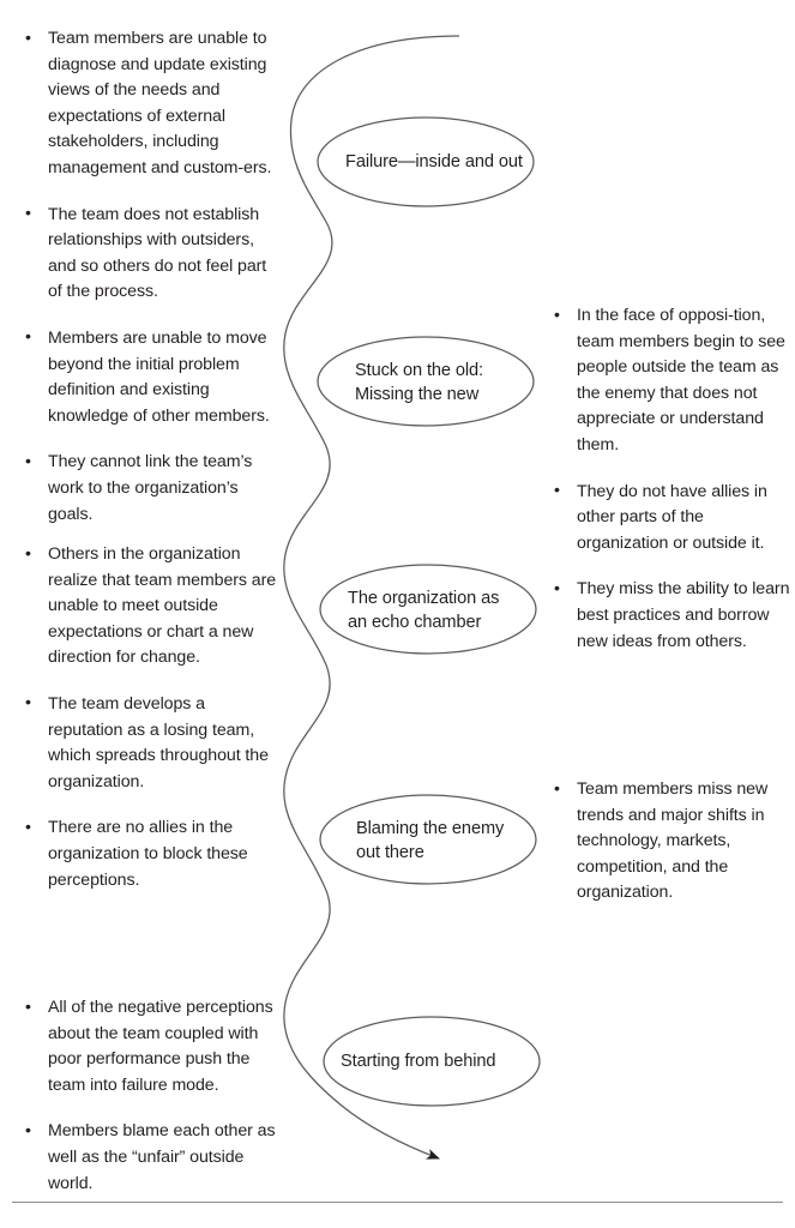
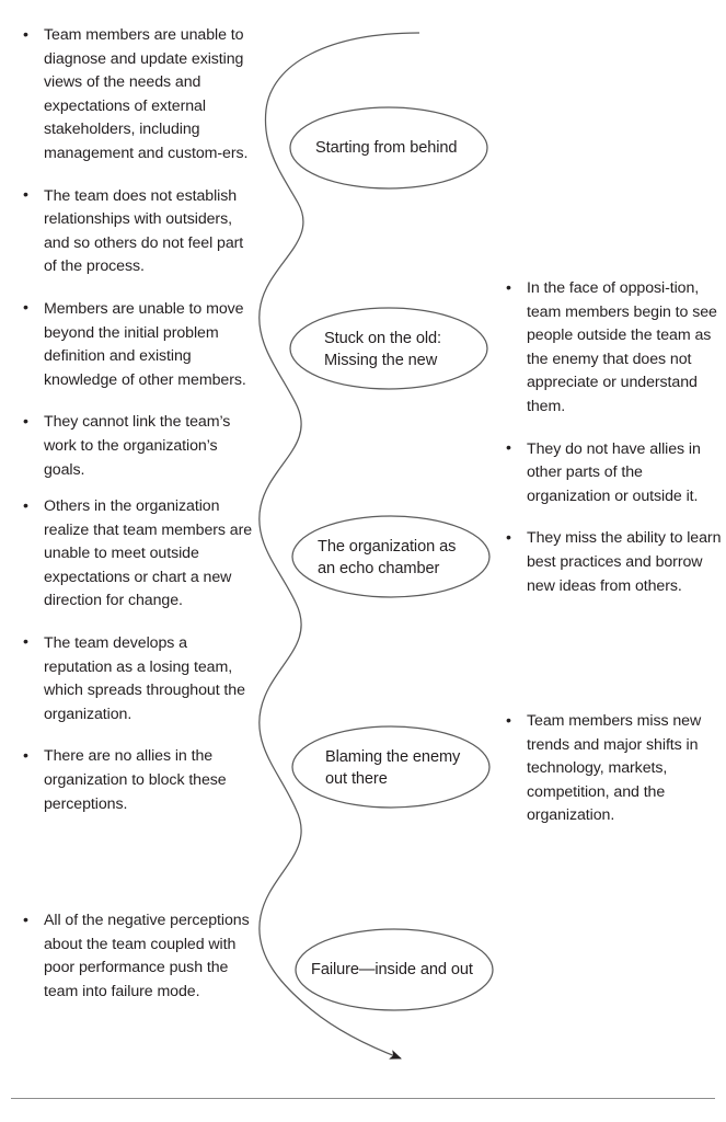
- Failure—inside and out
+ Starting from behind
  Stuck on the old:
  Missing the new
  The organization as
  an echo chamber
  Blaming the enemy
  out there
- Starting from behind
+ Failure—inside and out
  Team members are unable to diagnose and update existing views of the needs and expectations of external stakeholders, including management and custom‐ers.
  The team does not establish relationships with outsiders, and so others do not feel part of the process.
  Members are unable to move beyond the initial problem definition and existing knowledge of other members.
  They cannot link the team’s work to the organization’s goals.
  Others in the organization realize that team members are unable to meet outside expectations or chart a new direction for change.
  The team develops a reputation as a losing team, which spreads throughout the organization.
  There are no allies in the organization to block these perceptions.
  All of the negative perceptions about the team coupled with poor performance push the team into failure mode.
- Members blame each other as well as the “unfair” outside world.
  In the face of opposi‐tion, team members begin to see people outside the team as the enemy that does not appreciate or understand them.
  They do not have allies in other parts of the organization or outside it.
  They miss the ability to learn best practices and borrow new ideas from others.
  Team members miss new trends and major shifts in technology, markets, competition, and the organization.
